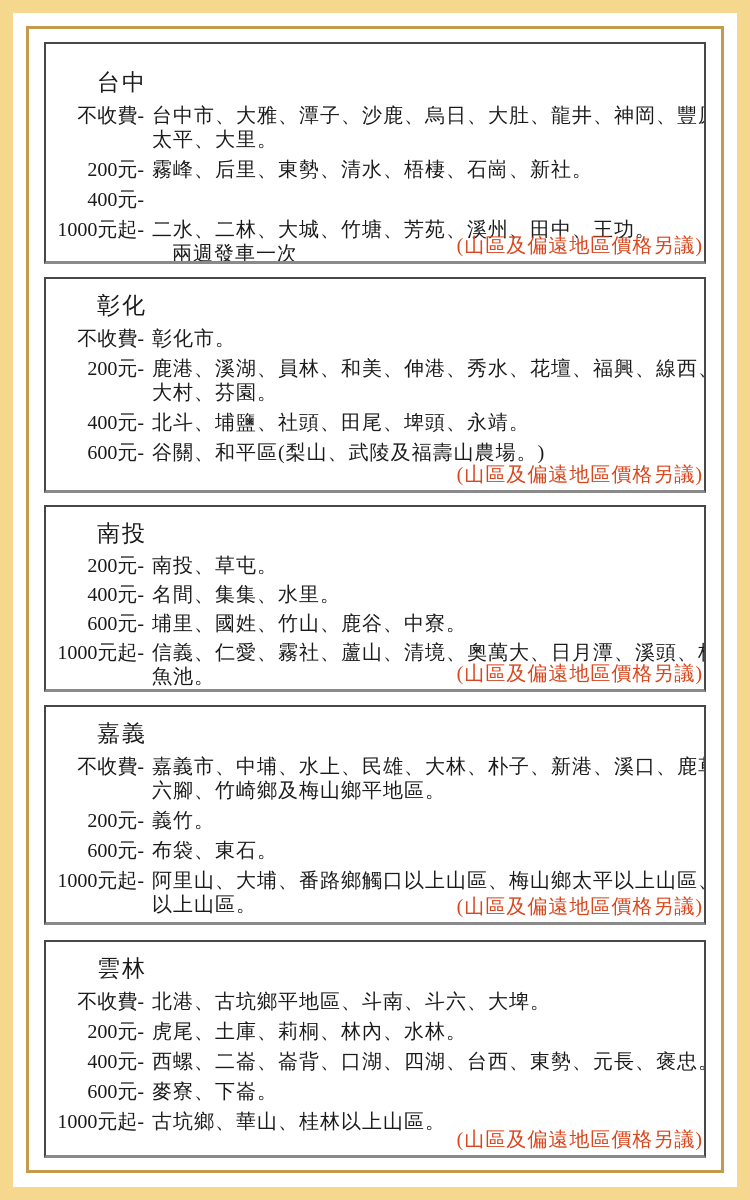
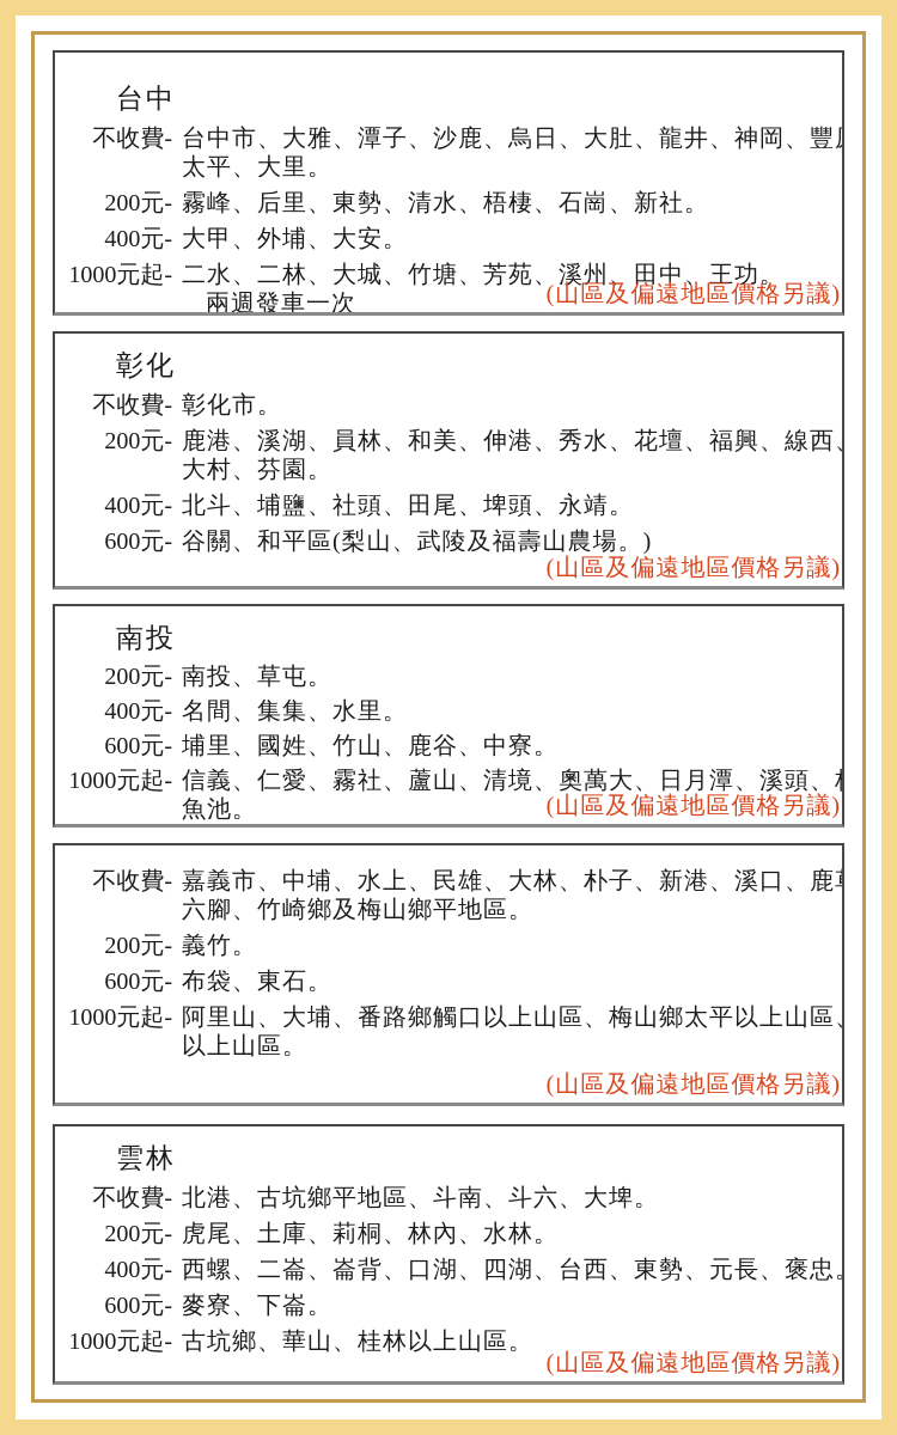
  台中
  不收費-
  台中市、大雅、潭子、沙鹿、烏日、大肚、龍井、神岡、豐
  太平、大里。
  200元-
  霧峰、后里、東勢、清水、梧棲、石崗、新社。
  400元-
+ 大甲、外埔、大安。
  1000元起-
  二水、二林、大城、竹塘、芳苑、溪州、田中、王功。
  兩週發車一次
  (山區及偏遠地區價格另議)
  彰化
  不收費-
  彰化市。
  200元-
  鹿港、溪湖、員林、和美、伸港、秀水、花壇、福興、線西
  大村、芬園。
  400元-
  北斗、埔鹽、社頭、田尾、埤頭、永靖。
  600元-
  谷關、和平區(梨山、武陵及福壽山農場。)
  (山區及偏遠地區價格另議)
  南投
  200元-
  南投、草屯。
  400元-
  名間、集集、水里。
  600元-
  埔里、國姓、竹山、鹿谷、中寮。
  1000元起-
  信義、仁愛、霧社、蘆山、清境、奧萬大、日月潭、溪頭、
  魚池。
  (山區及偏遠地區價格另議)
- 嘉義
  不收費-
  嘉義市、中埔、水上、民雄、大林、朴子、新港、溪口、鹿
  六腳、竹崎鄉及梅山鄉平地區。
  200元-
  義竹。
  600元-
  布袋、東石。
  1000元起-
  阿里山、大埔、番路鄉觸口以上山區、梅山鄉太平以上山區
  以上山區。
  (山區及偏遠地區價格另議)
  雲林
  不收費-
  北港、古坑鄉平地區、斗南、斗六、大埤。
  200元-
  虎尾、土庫、莉桐、林內、水林。
  400元-
  西螺、二崙、崙背、口湖、四湖、台西、東勢、元長、褒忠
  600元-
  麥寮、下崙。
  1000元起-
  古坑鄉、華山、桂林以上山區。
  (山區及偏遠地區價格另議)
